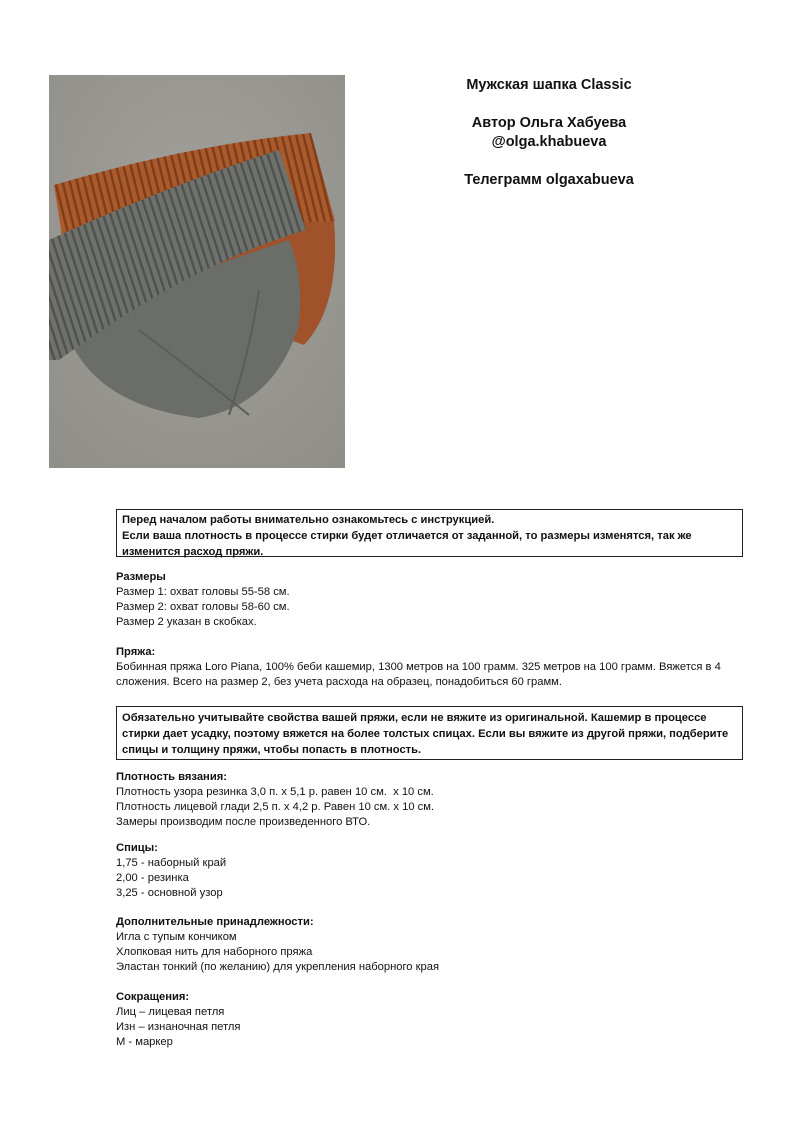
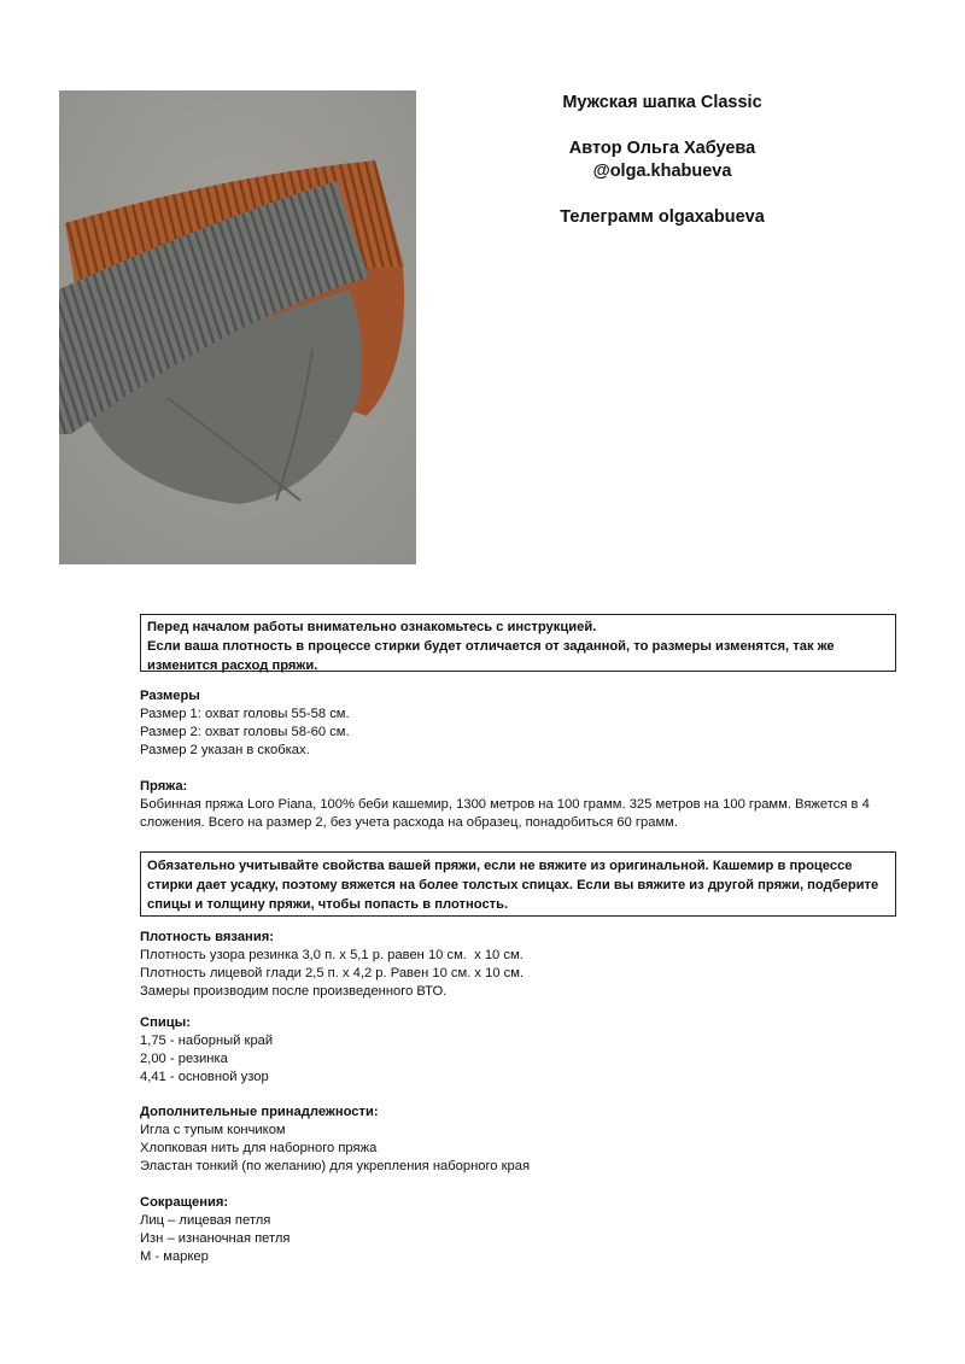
  Мужская шапка Classic
  Автор Ольга Хабуева
  @olga.khabueva
  Телеграмм olgaxabueva
  Перед началом работы внимательно ознакомьтесь с инструкцией.
  Если ваша плотность в процессе стирки будет отличается от заданной, то размеры изменятся, так же изменится расход пряжи.
  Размеры
  Размер 1: охват головы 55-58 см.
  Размер 2: охват головы 58-60 см.
  Размер 2 указан в скобках.
  Пряжа:
  Бобинная пряжа Loro Piana, 100% беби кашемир, 1300 метров на 100 грамм. 325 метров на 100 грамм. Вяжется в 4 сложения. Всего на размер 2, без учета расхода на образец, понадобиться 60 грамм.
  Обязательно учитывайте свойства вашей пряжи, если не вяжите из оригинальной. Кашемир в процессе стирки дает усадку, поэтому вяжется на более толстых спицах. Если вы вяжите из другой пряжи, подберите спицы и толщину пряжи, чтобы попасть в плотность.
  Плотность вязания:
  Плотность узора резинка 3,0 п. х 5,1 р. равен 10 см. х 10 см.
  Плотность лицевой глади 2,5 п. х 4,2 р. Равен 10 см. х 10 см.
  Замеры производим после произведенного ВТО.
  Спицы:
  1,75 - наборный край
  2,00 - резинка
- 3,25 - основной узор
+ 4,41 - основной узор
  Дополнительные принадлежности:
  Игла с тупым кончиком
  Хлопковая нить для наборного пряжа
  Эластан тонкий (по желанию) для укрепления наборного края
  Сокращения:
  Лиц – лицевая петля
  Изн – изнаночная петля
  М - маркер
